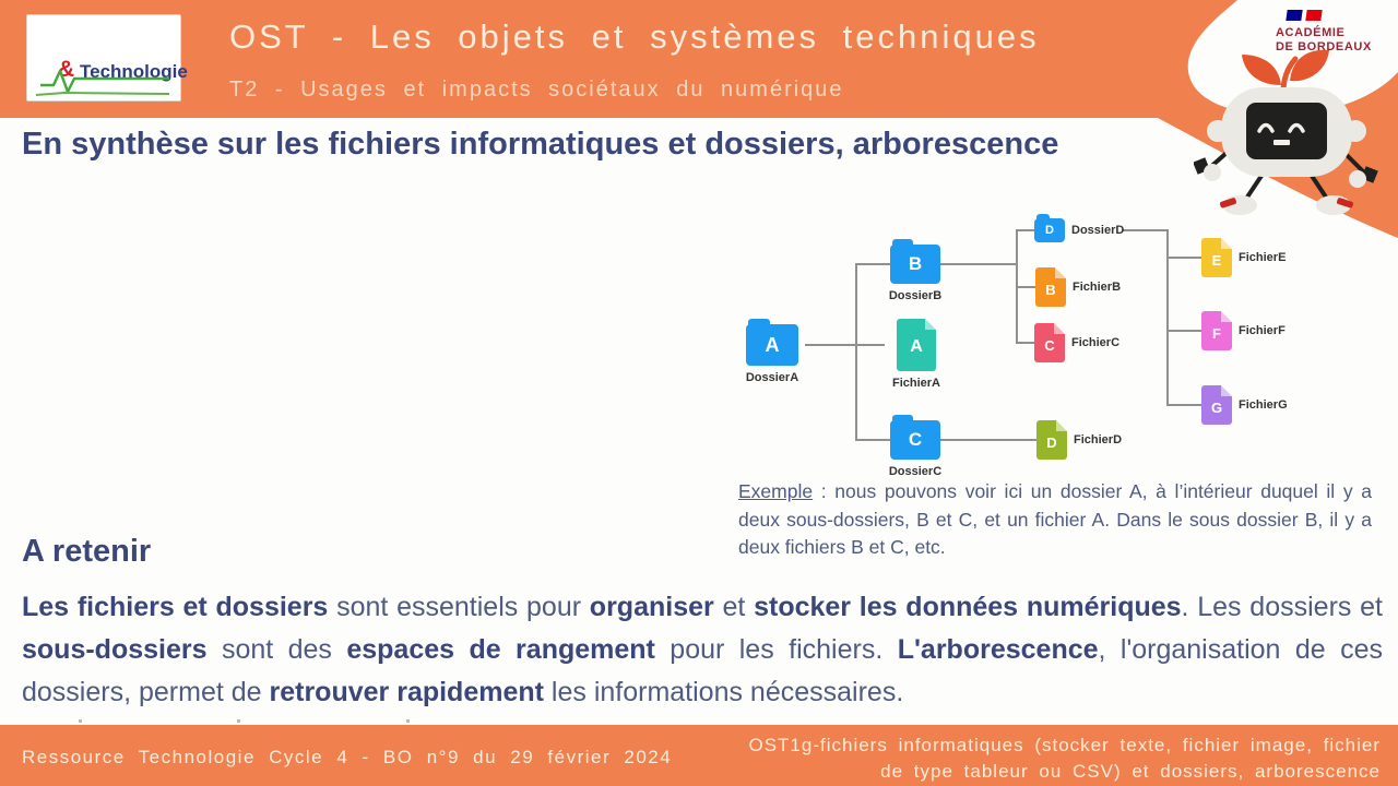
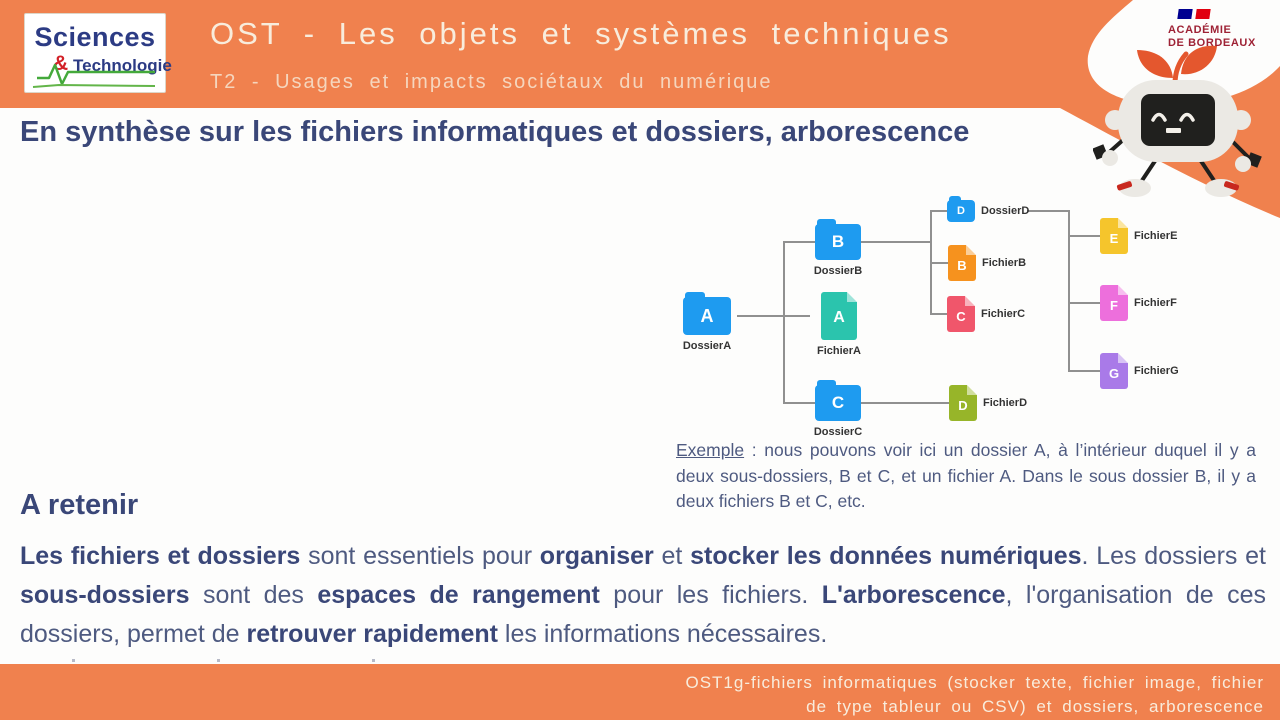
+ Sciences
  &
  Technologie
  OST - Les objets et systèmes techniques
  T2 - Usages et impacts sociétaux du numérique
  ACADÉMIE
  DE BORDEAUX
  En synthèse sur les fichiers informatiques et dossiers, arborescence
  A
  DossierA
  B
  DossierB
  A
  FichierA
  C
  DossierC
  D
  DossierD
  B
  FichierB
  C
  FichierC
  D
  FichierD
  E
  FichierE
  F
  FichierF
  G
  FichierG
  Exemple : nous pouvons voir ici un dossier A, à l’intérieur duquel il y a deux sous-dossiers, B et C, et un fichier A. Dans le sous dossier B, il y a deux fichiers B et C, etc.
  A retenir
  Les fichiers et dossiers sont essentiels pour organiser et stocker les données numériques. Les dossiers et sous-dossiers sont des espaces de rangement pour les fichiers. L'arborescence, l'organisation de ces dossiers, permet de retrouver rapidement les informations nécessaires.
- Ressource Technologie Cycle 4 - BO n°9 du 29 février 2024
  OST1g-fichiers informatiques (stocker texte, fichier image, fichier
  de type tableur ou CSV) et dossiers, arborescence
